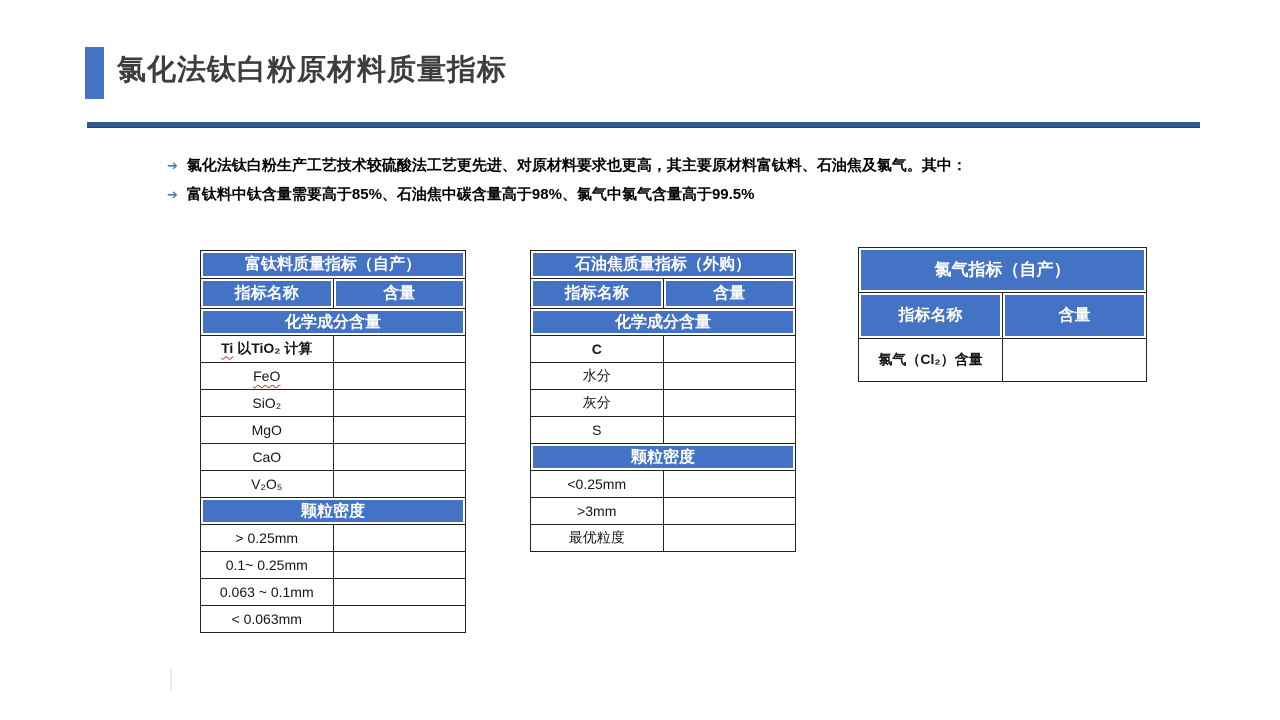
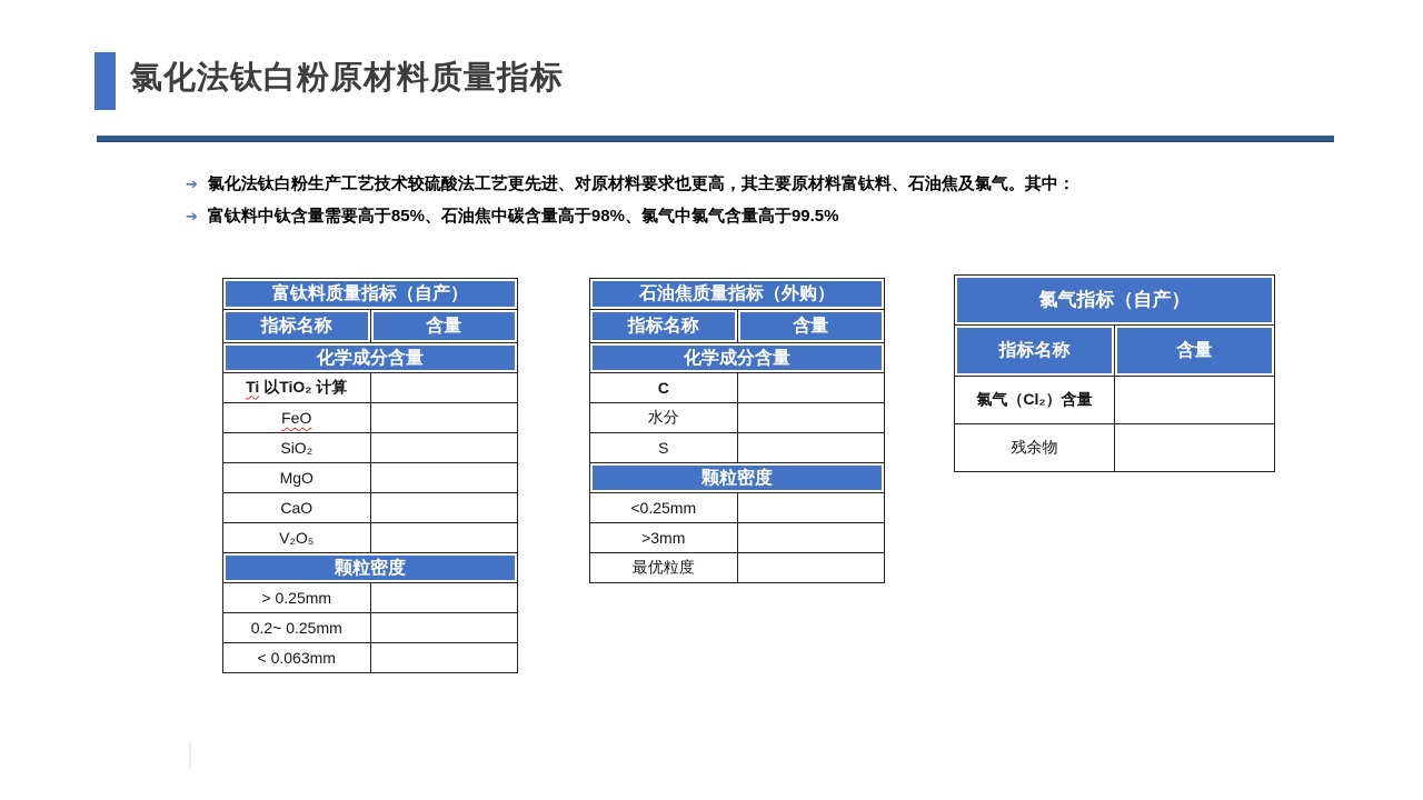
  氯化法钛白粉原材料质量指标
  ➔
  氯化法钛白粉生产工艺技术较硫酸法工艺更先进、对原材料要求也更高，其主要原材料富钛料、石油焦及氯气。其中：
  ➔
  富钛料中钛含量需要高于85%、石油焦中碳含量高于98%、氯气中氯气含量高于99.5%
  富钛料质量指标（自产）
  指标名称	含量
  化学成分含量
  Ti 以TiO₂ 计算
  FeO
  SiO₂
  MgO
  CaO
  V₂O₅
  颗粒密度
  > 0.25mm
- 0.1~ 0.25mm
+ 0.2~ 0.25mm
- 0.063 ~ 0.1mm
  < 0.063mm
  石油焦质量指标（外购）
  指标名称	含量
  化学成分含量
  C
  水分
- 灰分
  S
  颗粒密度
  <0.25mm
  >3mm
  最优粒度
  氯气指标（自产）
  指标名称	含量
  氯气（Cl₂）含量
+ 残余物
